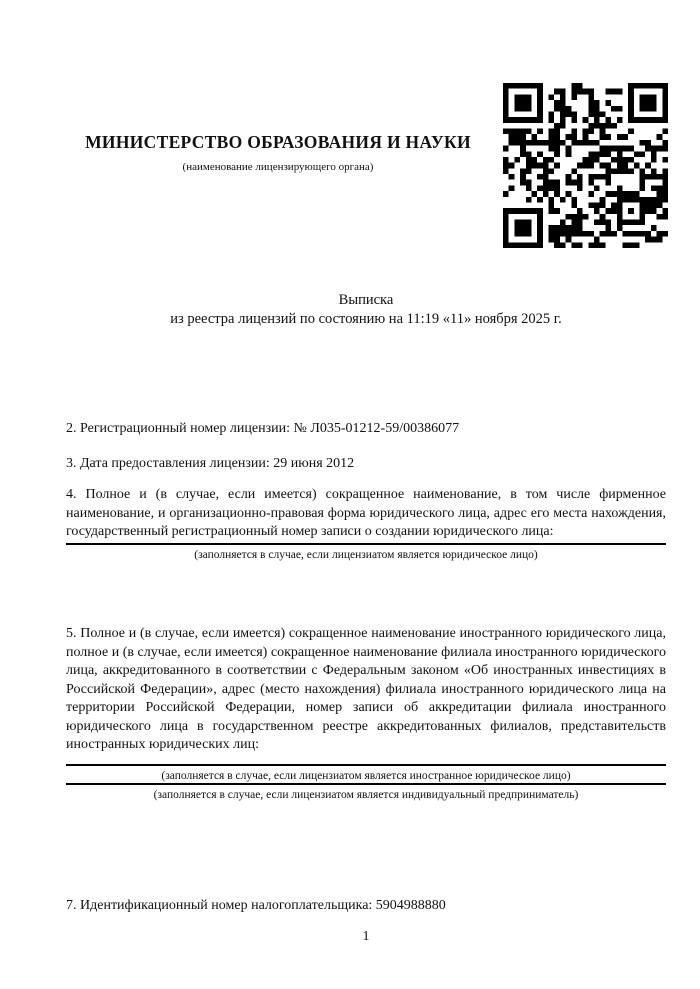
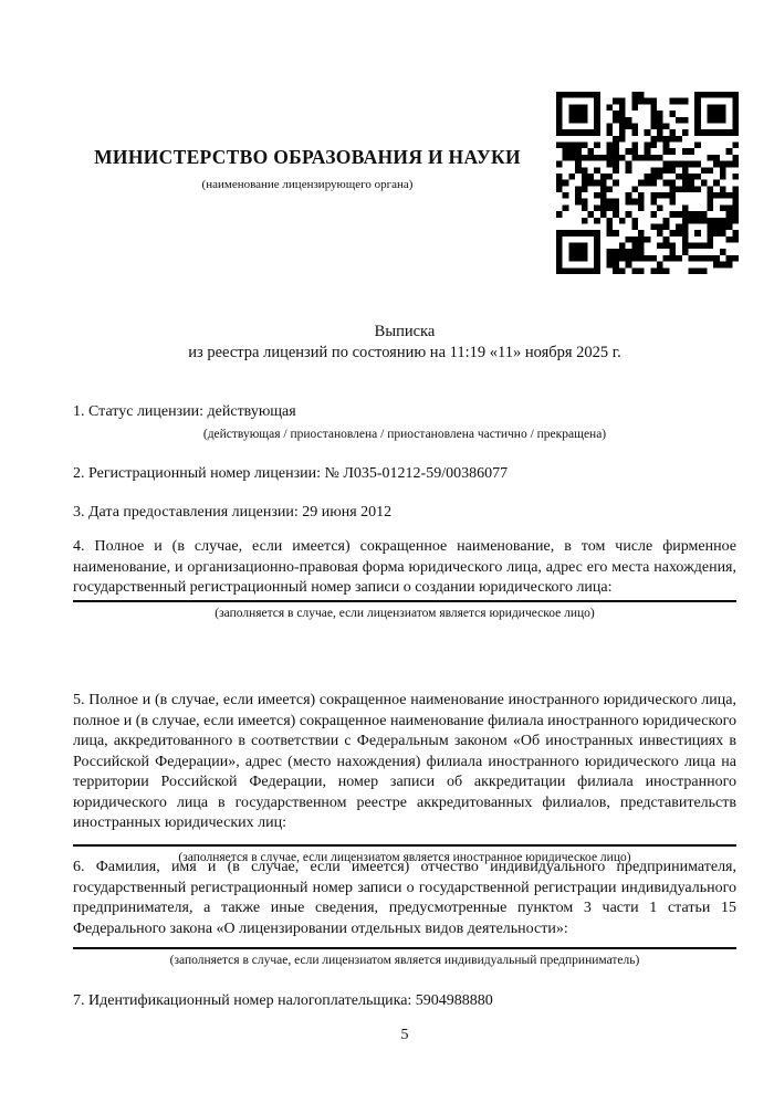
  МИНИСТЕРСТВО ОБРАЗОВАНИЯ И НАУКИ
  (наименование лицензирующего органа)
  Выписка
  из реестра лицензий по состоянию на 11:19 «11» ноября 2025 г.
+ 1. Статус лицензии: действующая
+ (действующая / приостановлена / приостановлена частично / прекращена)
  2. Регистрационный номер лицензии: № Л035-01212-59/00386077
  3. Дата предоставления лицензии: 29 июня 2012
  4. Полное и (в случае, если имеется) сокращенное наименование, в том числе фирменное наименование, и организационно-правовая форма юридического лица, адрес его места нахождения, государственный регистрационный номер записи о создании юридического лица:
  (заполняется в случае, если лицензиатом является юридическое лицо)
  5. Полное и (в случае, если имеется) сокращенное наименование иностранного юридического лица, полное и (в случае, если имеется) сокращенное наименование филиала иностранного юридического лица, аккредитованного в соответствии с Федеральным законом «Об иностранных инвестициях в Российской Федерации», адрес (место нахождения) филиала иностранного юридического лица на территории Российской Федерации, номер записи об аккредитации филиала иностранного юридического лица в государственном реестре аккредитованных филиалов, представительств иностранных юридических лиц:
  (заполняется в случае, если лицензиатом является иностранное юридическое лицо)
+ 6. Фамилия, имя и (в случае, если имеется) отчество индивидуального предпринимателя, государственный регистрационный номер записи о государственной регистрации индивидуального предпринимателя, а также иные сведения, предусмотренные пунктом 3 части 1 статьи 15 Федерального закона «О лицензировании отдельных видов деятельности»:
  (заполняется в случае, если лицензиатом является индивидуальный предприниматель)
  7. Идентификационный номер налогоплательщика: 5904988880
- 1
+ 5
